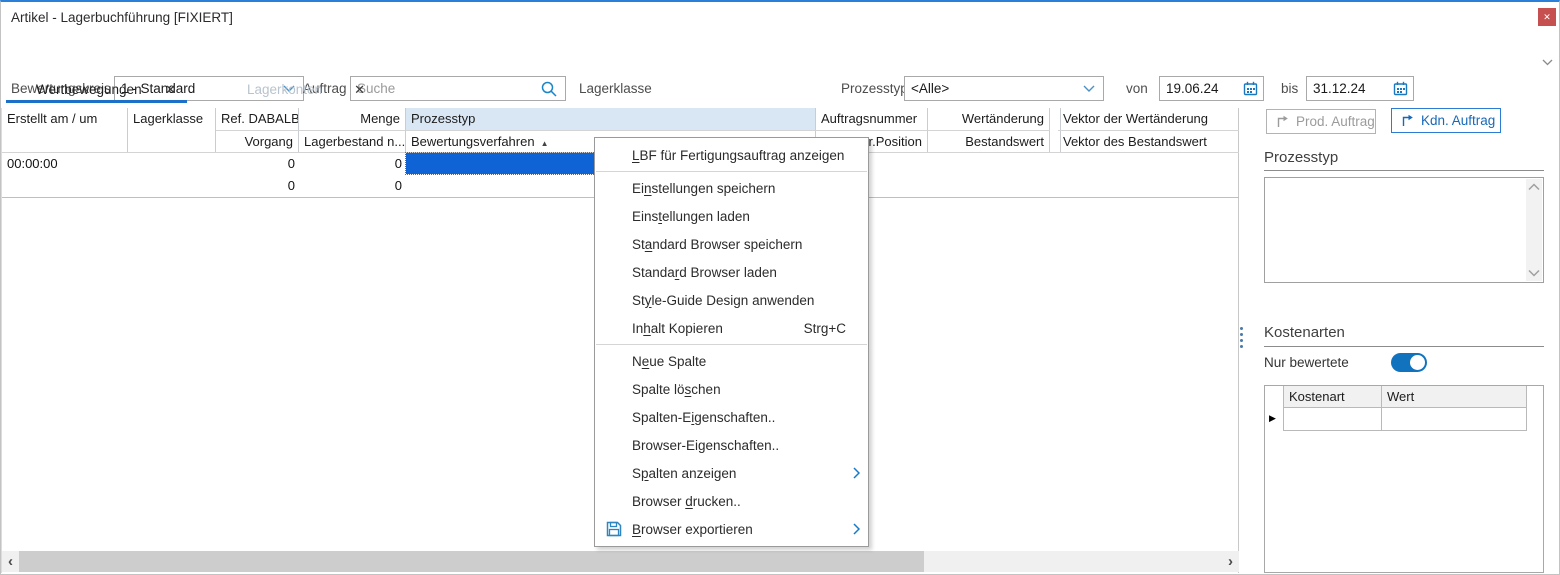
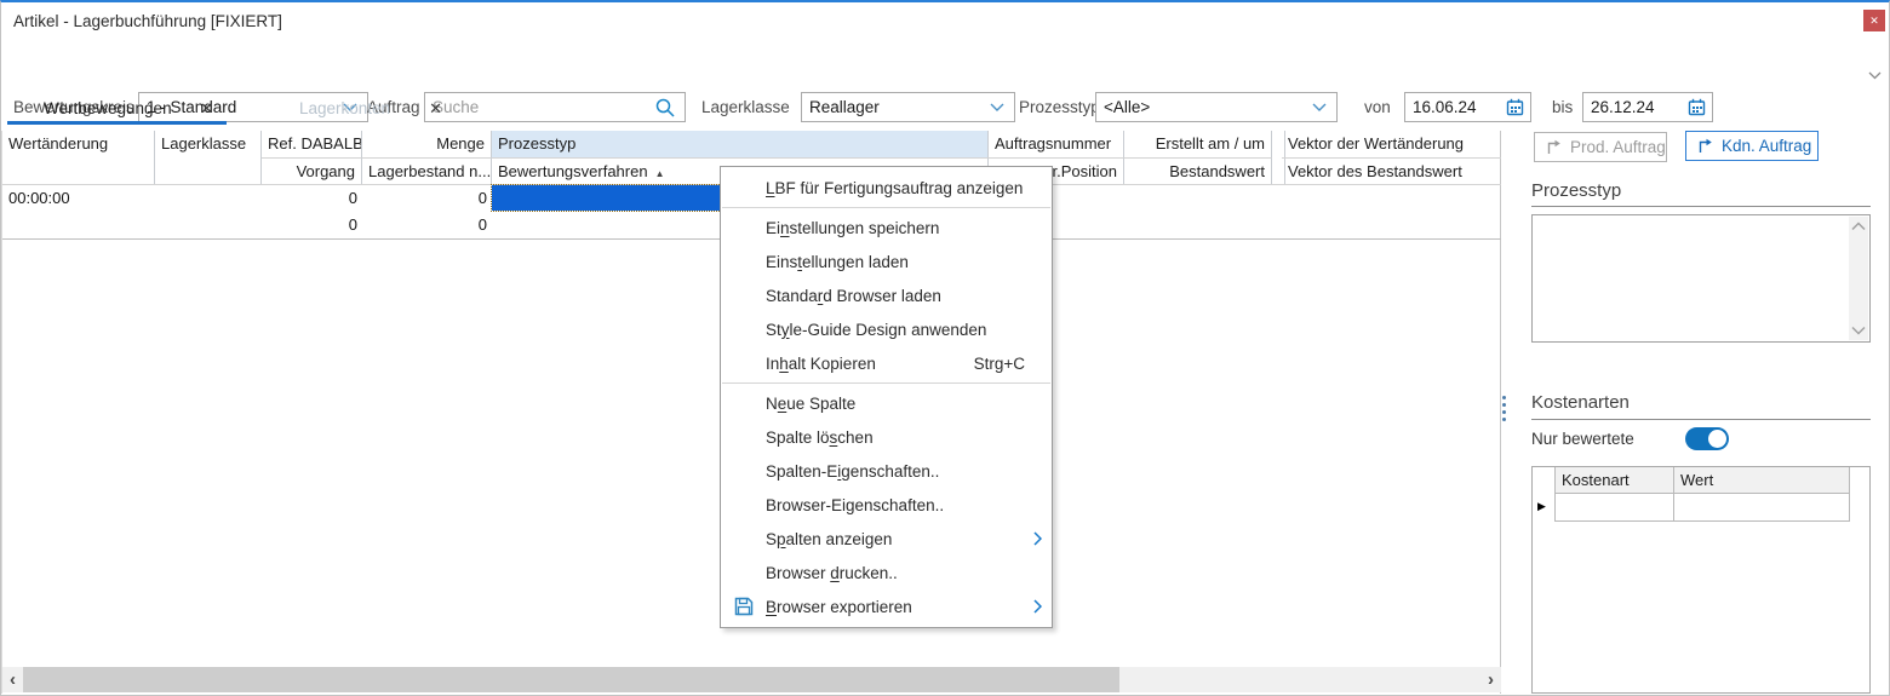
  Artikel - Lagerbuchführung [FIXIERT]
  ✕
  Auftrag
  Suche
  Lagerklasse
+ Reallager
  Prozessty
  <Alle>
  von
- 19.06.24
+ 16.06.24
  bis
- 31.12.24
+ 26.12.24
  Wertbewegungen
  ✕
  Lagerkonten
  ✕
- Erstellt am / um
+ Wertänderung
  Lagerklasse
  Ref. DABALB
  Menge
  Prozesstyp
  Auftragsnummer
- Wertänderung
+ Erstellt am / um
  Vektor der Wertänderung
  Vorgang
  Lagerbestand n...
  Bewertungsverfahren ▲
  r.Position
  Bestandswert
  Vektor des Bestandswert
  00:00:00
  0
  0
  0
  0
  ‹
  ›
  LBF für Fertigungsauftrag anzeigen
  Einstellungen speichern
  Einstellungen laden
- Standard Browser speichern
  Standard Browser laden
  Style-Guide Design anwenden
  Inhalt Kopieren
  Strg+C
  Neue Spalte
  Spalte löschen
  Spalten-Eigenschaften..
  Browser-Eigenschaften..
  Spalten anzeigen
  Browser drucken..
  Browser exportieren
  Prod. Auftrag
  Kdn. Auftrag
  Prozesstyp
  Kostenarten
  Nur bewertete
  Kostenart
  Wert
  ▶
